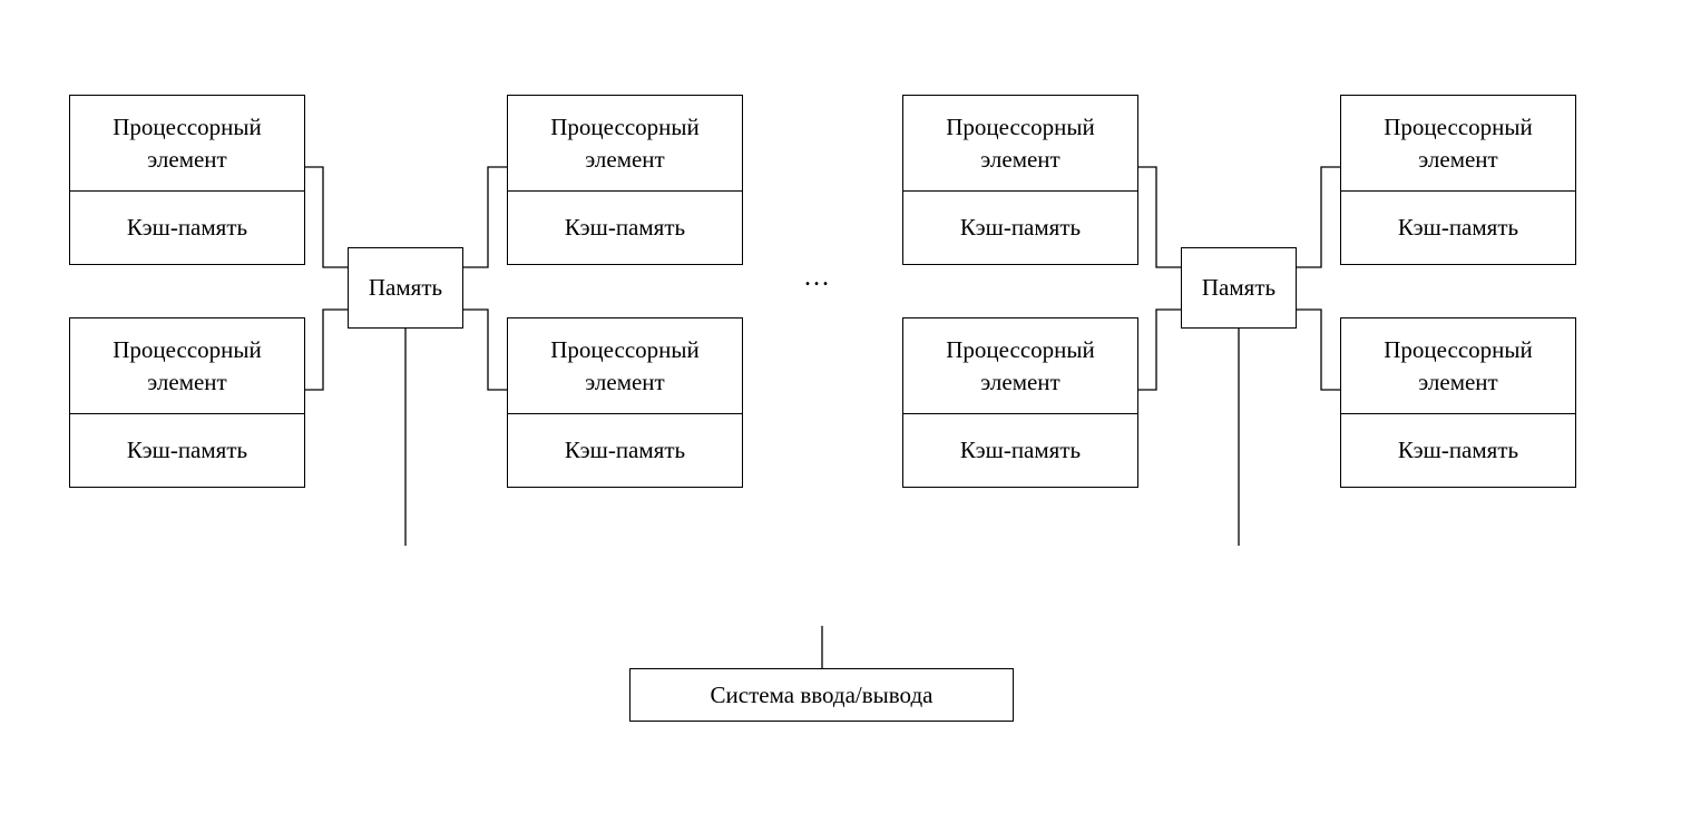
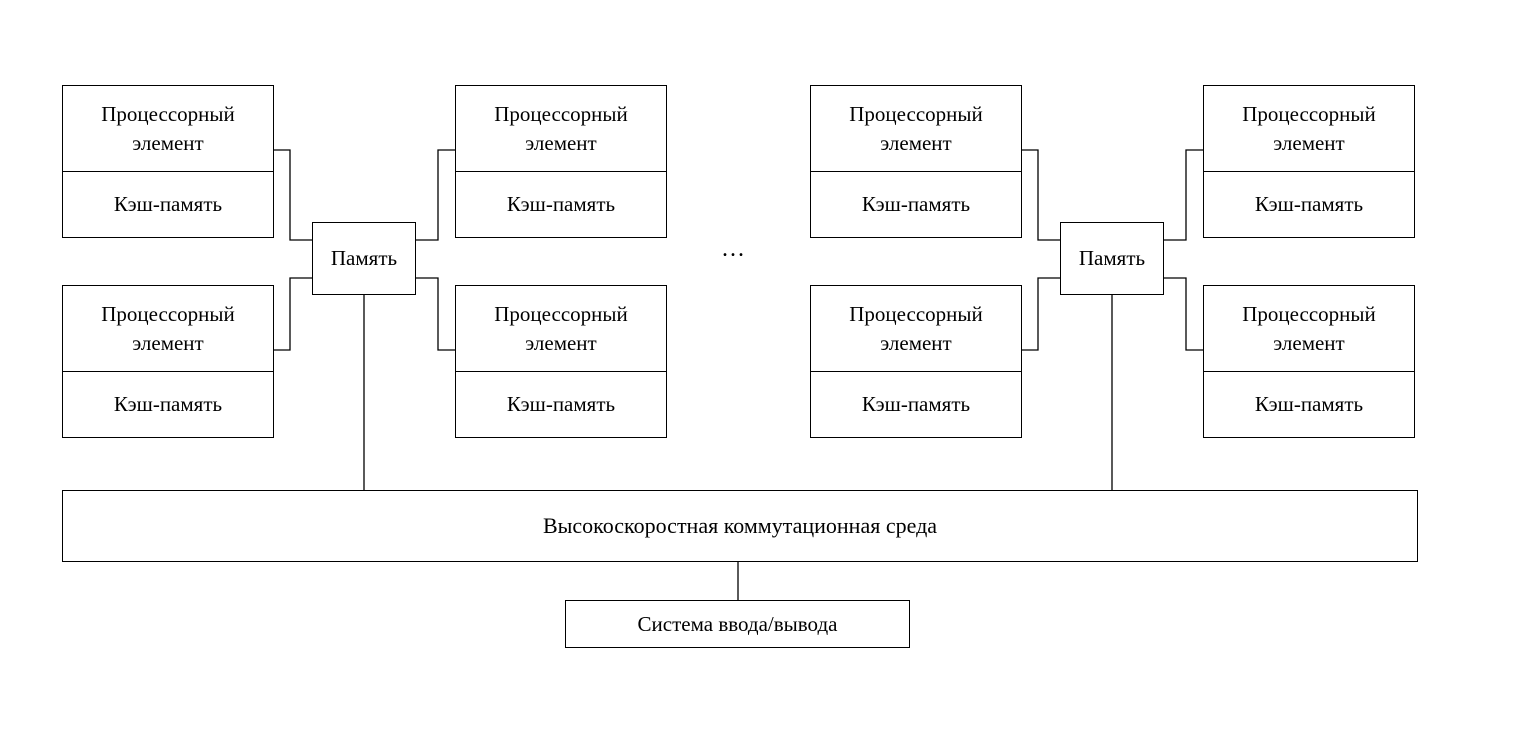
  Процессорный элемент
  Кэш-память
  Процессорный элемент
  Кэш-память
  Память
  Процессорный элемент
  Кэш-память
  Процессорный элемент
  Кэш-память
  ...
  Процессорный элемент
  Кэш-память
  Процессорный элемент
  Кэш-память
  Память
  Процессорный элемент
  Кэш-память
  Процессорный элемент
  Кэш-память
+ Высокоскоростная коммутационная среда
  Система ввода/вывода
